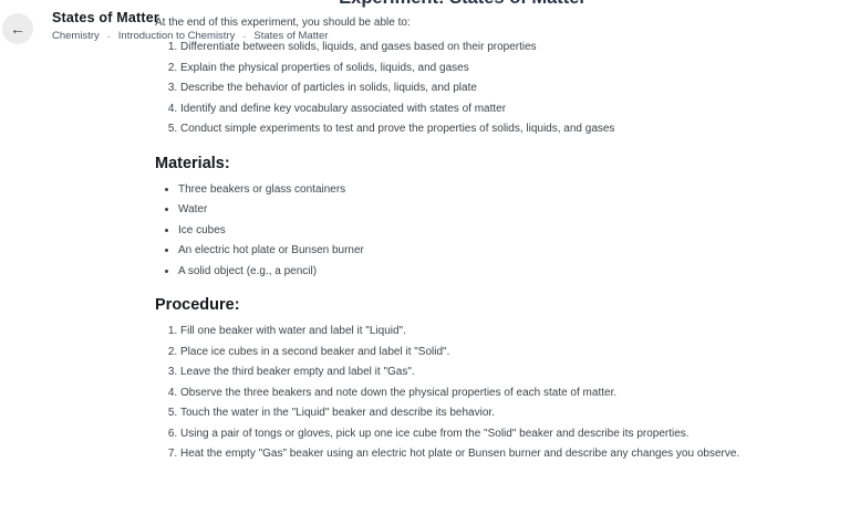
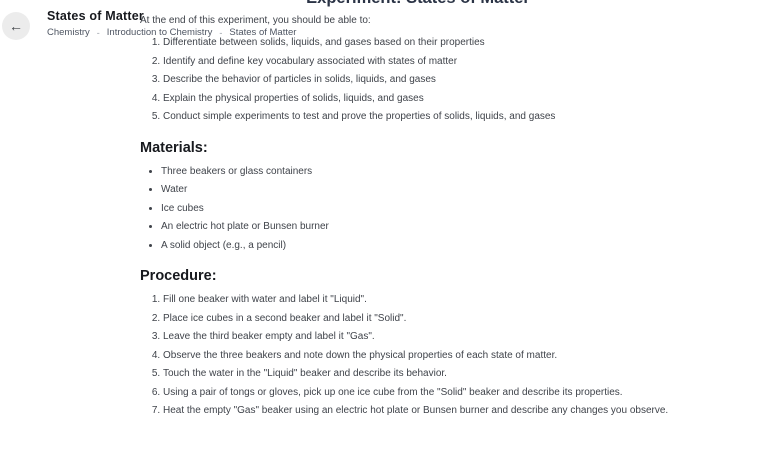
  ←
  States of Matter
  Chemistry
  -
  Introduction to Chemistry
  -
  States of Matter
  At the end of this experiment, you should be able to:
  Differentiate between solids, liquids, and gases based on their properties
- Explain the physical properties of solids, liquids, and gases
+ Identify and define key vocabulary associated with states of matter
- Describe the behavior of particles in solids, liquids, and plate
+ Describe the behavior of particles in solids, liquids, and gases
- Identify and define key vocabulary associated with states of matter
+ Explain the physical properties of solids, liquids, and gases
  Conduct simple experiments to test and prove the properties of solids, liquids, and gases
  Materials:
  Three beakers or glass containers
  Water
  Ice cubes
  An electric hot plate or Bunsen burner
  A solid object (e.g., a pencil)
  Procedure:
  Fill one beaker with water and label it "Liquid".
  Place ice cubes in a second beaker and label it "Solid".
  Leave the third beaker empty and label it "Gas".
  Observe the three beakers and note down the physical properties of each state of matter.
  Touch the water in the "Liquid" beaker and describe its behavior.
  Using a pair of tongs or gloves, pick up one ice cube from the "Solid" beaker and describe its properties.
  Heat the empty "Gas" beaker using an electric hot plate or Bunsen burner and describe any changes you observe.
